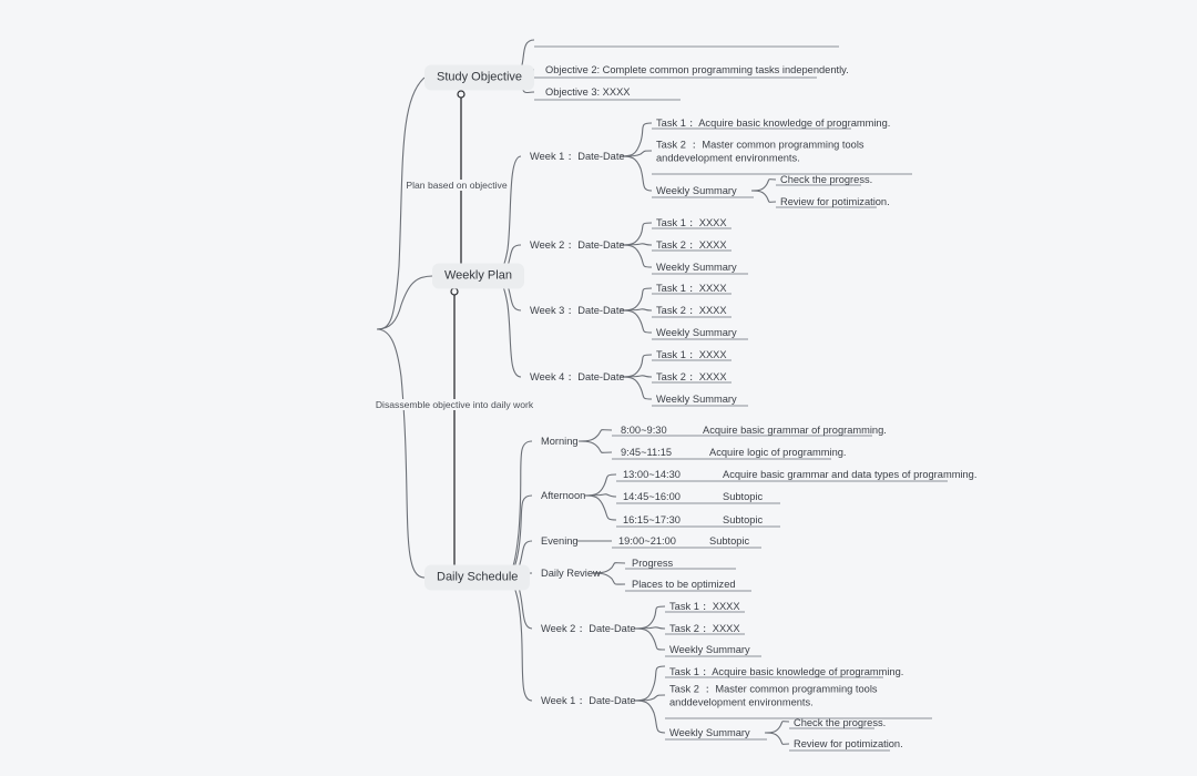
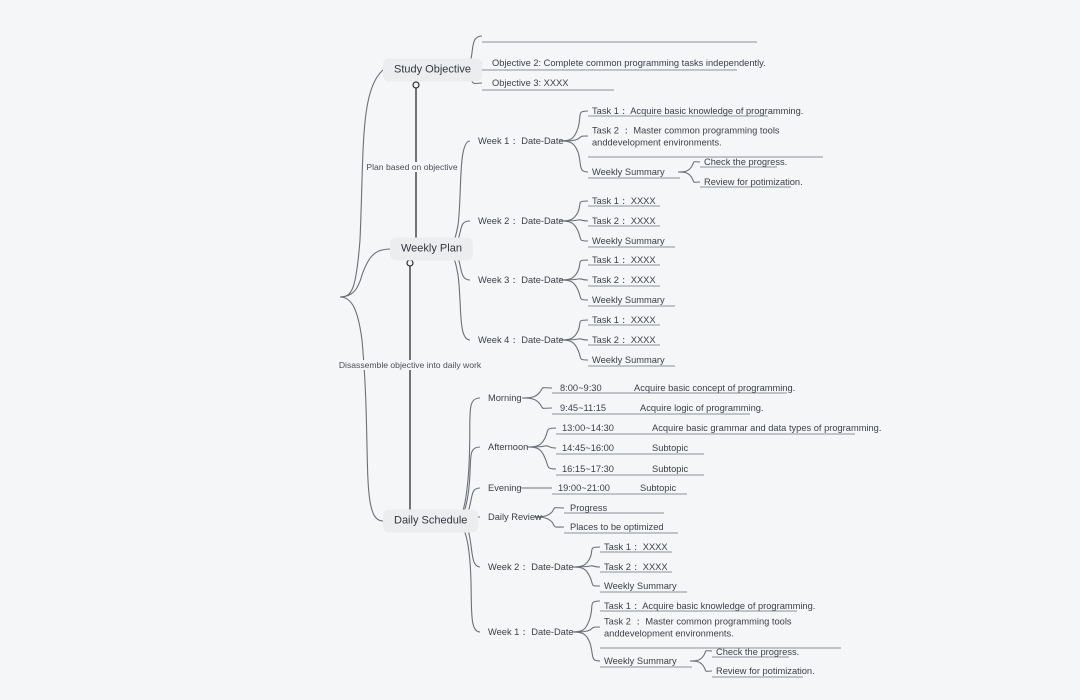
  Plan based on objective
  Disassemble objective into daily work
  Study Objective
  Objective 2: Complete common programming tasks independently.
  Objective 3: XXXX
  Weekly Plan
  Week 1： Date-Date
  Task 1： Acquire basic knowledge of programming.
  Task 2 ： Master common programming tools anddevelopment environments.
  Weekly Summary
  Check the progress.
  Review for potimization.
  Week 2： Date-Date
  Task 1： XXXX
  Task 2： XXXX
  Weekly Summary
  Week 3： Date-Date
  Task 1： XXXX
  Task 2： XXXX
  Weekly Summary
  Week 4： Date-Date
  Task 1： XXXX
  Task 2： XXXX
  Weekly Summary
  Daily Schedule
  Morning
  8:00~9:30
- Acquire basic grammar of programming.
+ Acquire basic concept of programming.
  9:45~11:15
  Acquire logic of programming.
  Afternoon
  13:00~14:30
  Acquire basic grammar and data types of programming.
  14:45~16:00
  Subtopic
  16:15~17:30
  Subtopic
  Evening
  19:00~21:00
  Subtopic
  Daily Review
  Progress
  Places to be optimized
  Week 2： Date-Date
  Task 1： XXXX
  Task 2： XXXX
  Weekly Summary
  Week 1： Date-Date
  Task 1： Acquire basic knowledge of programming.
  Task 2 ： Master common programming tools anddevelopment environments.
  Weekly Summary
  Check the progress.
  Review for potimization.
